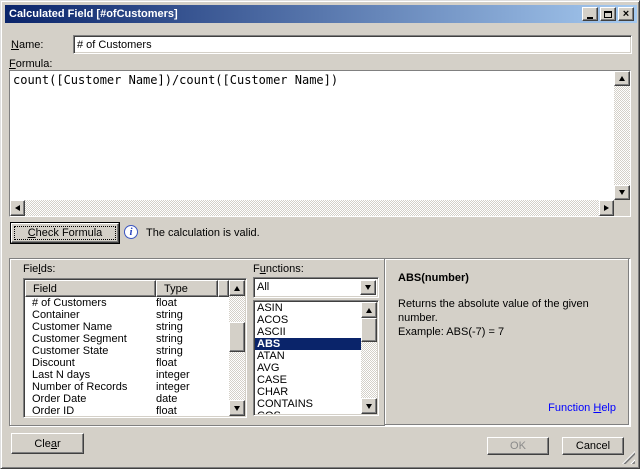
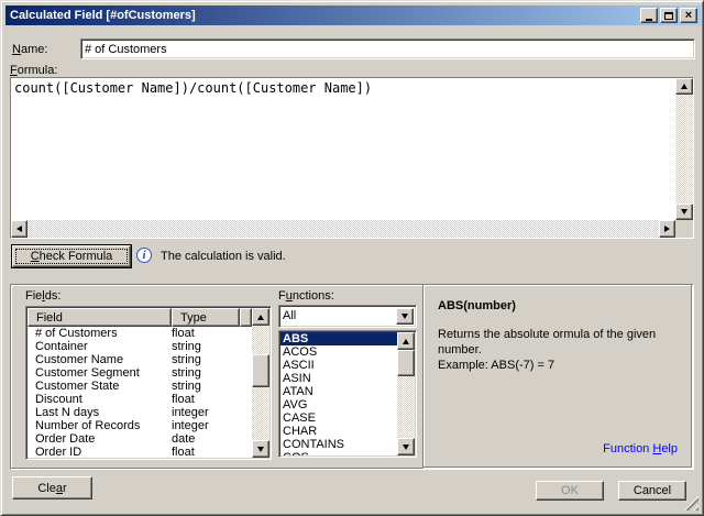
  Calculated Field [#ofCustomers]
  ×
  Name:
  # of Customers
  Formula:
  count([Customer Name])/count([Customer Name])
  Check Formula
  i
  The calculation is valid.
  Fields:
  Field
  Type
  # of Customers
  float
  Container
  string
  Customer Name
  string
  Customer Segment
  string
  Customer State
  string
  Discount
  float
  Last N days
  integer
  Number of Records
  integer
  Order Date
  date
  Order ID
  float
  Functions:
  All
- ASIN
+ ABS
  ACOS
  ASCII
- ABS
+ ASIN
  ATAN
  AVG
  CASE
  CHAR
  CONTAINS
  ABS(number)
- Returns the absolute value of the given number.
+ Returns the absolute ormula of the given number.
  Example: ABS(-7) = 7
  Function Help
  Clear
  OK
  Cancel
